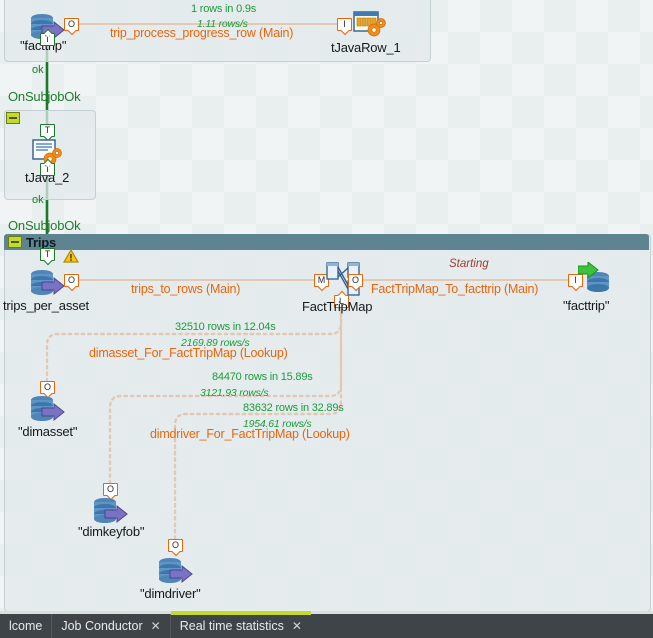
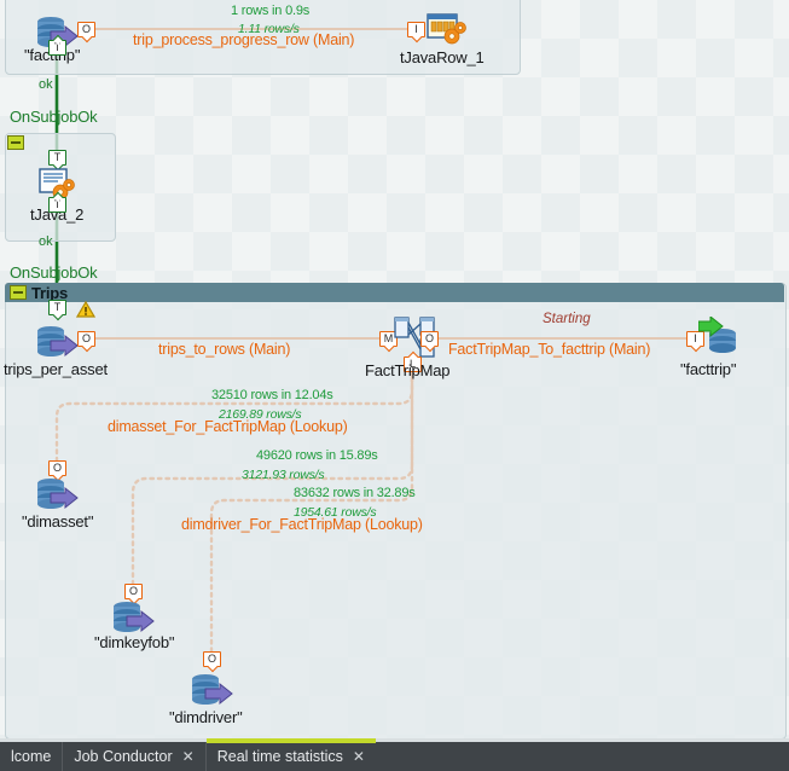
  O
  I
  tJavaRow_1
  1 rows in 0.9s
  1.11 rows/s
  trip_process_progress_row (Main)
  T
  ok
  OnSubjobOk
  T
  tJava_2
  T
  ok
  OnSubjobOk
  Trips
  T
  trips_per_asset
  O
  trips_to_rows (Main)
  M
  O
  L
  FactTripMap
  Starting
  FactTripMap_To_facttrip (Main)
  I
  "facttrip"
  32510 rows in 12.04s
  2169.89 rows/s
  dimasset_For_FactTripMap (Lookup)
  O
  "dimasset"
- 84470 rows in 15.89s
+ 49620 rows in 15.89s
  3121.93 rows/s
  O
  "dimkeyfob"
  83632 rows in 32.89s
  1954.61 rows/s
  dimdriver_For_FactTripMap (Lookup)
  O
  "dimdriver"
  lcome
  Job Conductor
  ✕
  Real time statistics
  ✕
